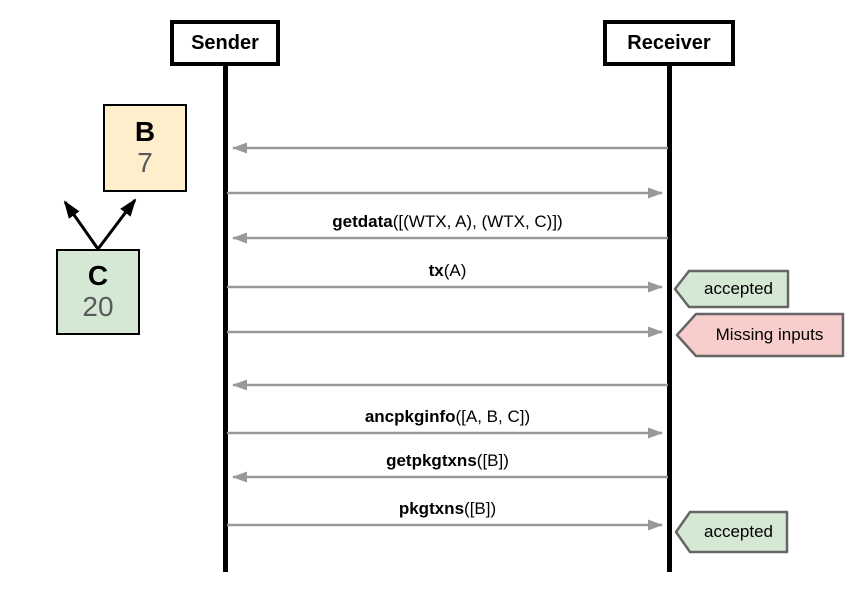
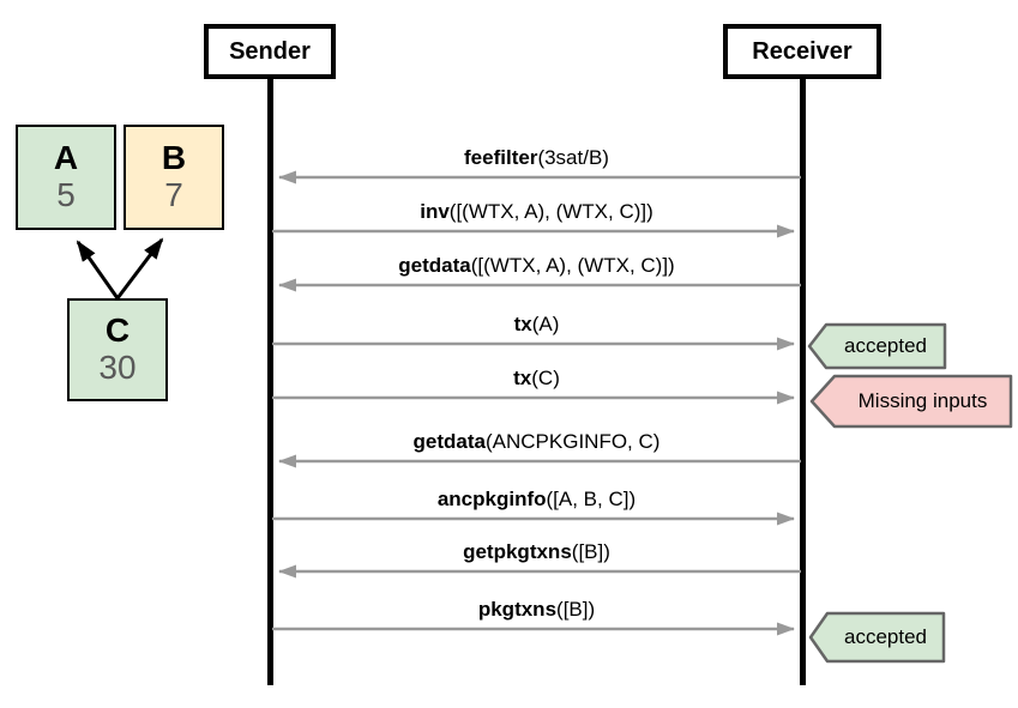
  Sender
  Receiver
+ A
+ 5
  B
  7
  C
- 20
+ 30
+ feefilter(3sat/B)
+ inv([(WTX, A), (WTX, C)])
  getdata([(WTX, A), (WTX, C)])
  tx(A)
+ tx(C)
+ getdata(ANCPKGINFO, C)
  ancpkginfo([A, B, C])
  getpkgtxns([B])
  pkgtxns([B])
  accepted
  Missing inputs
  accepted
